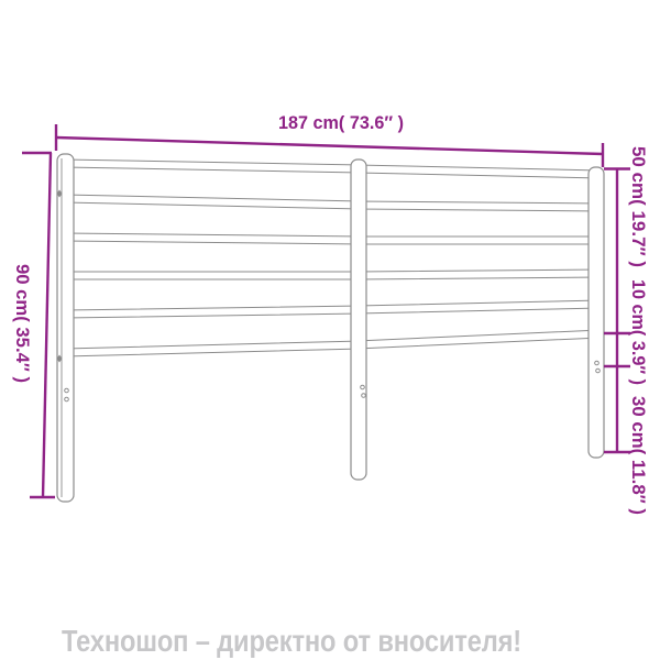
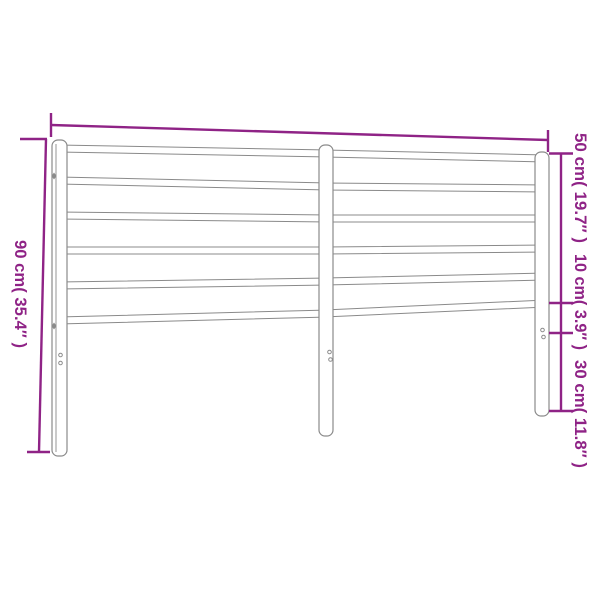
- 187 cm( 73.6″ )
- Техношоп – директно от вносителя!
